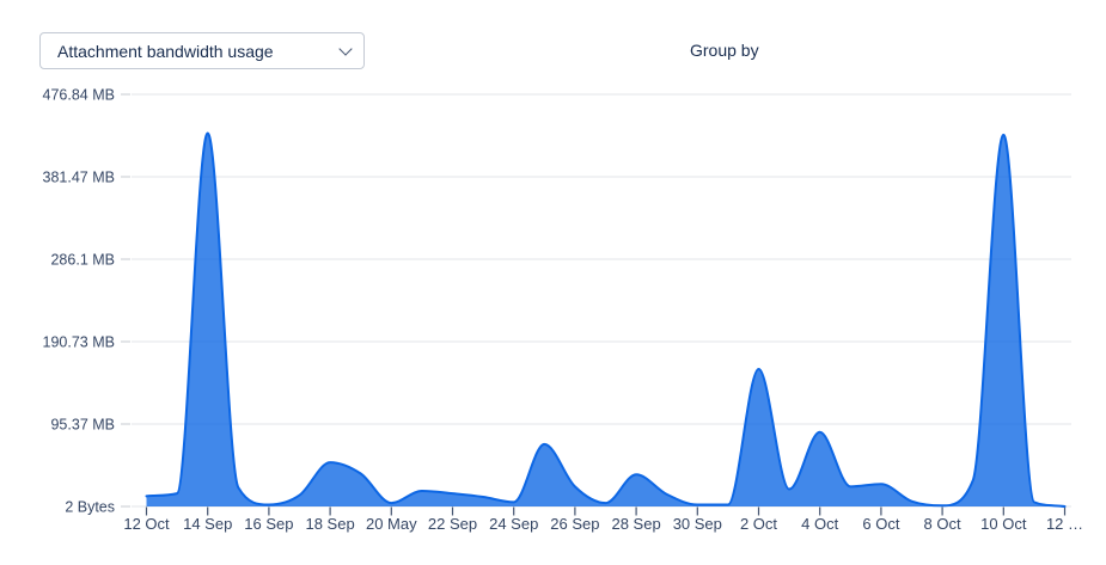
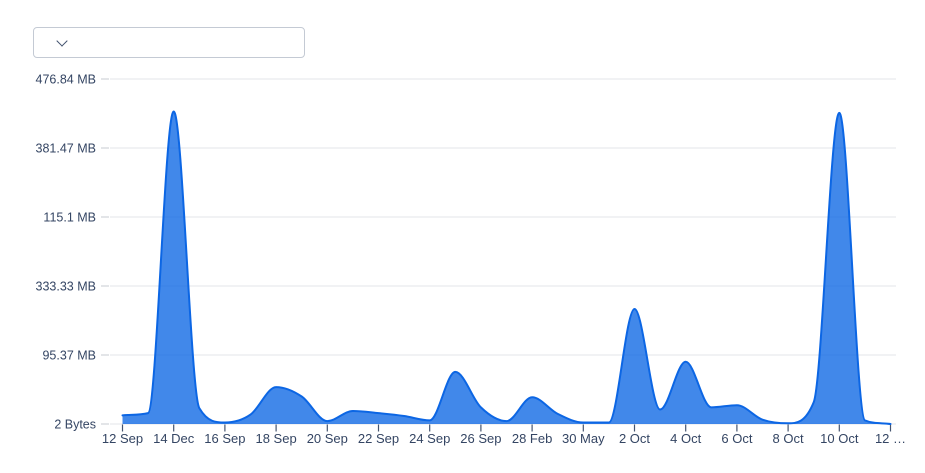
- Attachment bandwidth usage
- Group by
  2 Bytes
  95.37 MB
- 190.73 MB
+ 333.33 MB
- 286.1 MB
+ 115.1 MB
  381.47 MB
  476.84 MB
- 12 Oct
+ 12 Sep
- 14 Sep
+ 14 Dec
  16 Sep
  18 Sep
- 20 May
+ 20 Sep
  22 Sep
  24 Sep
  26 Sep
- 28 Sep
+ 28 Feb
- 30 Sep
+ 30 May
  2 Oct
  4 Oct
  6 Oct
  8 Oct
  10 Oct
  12 …
